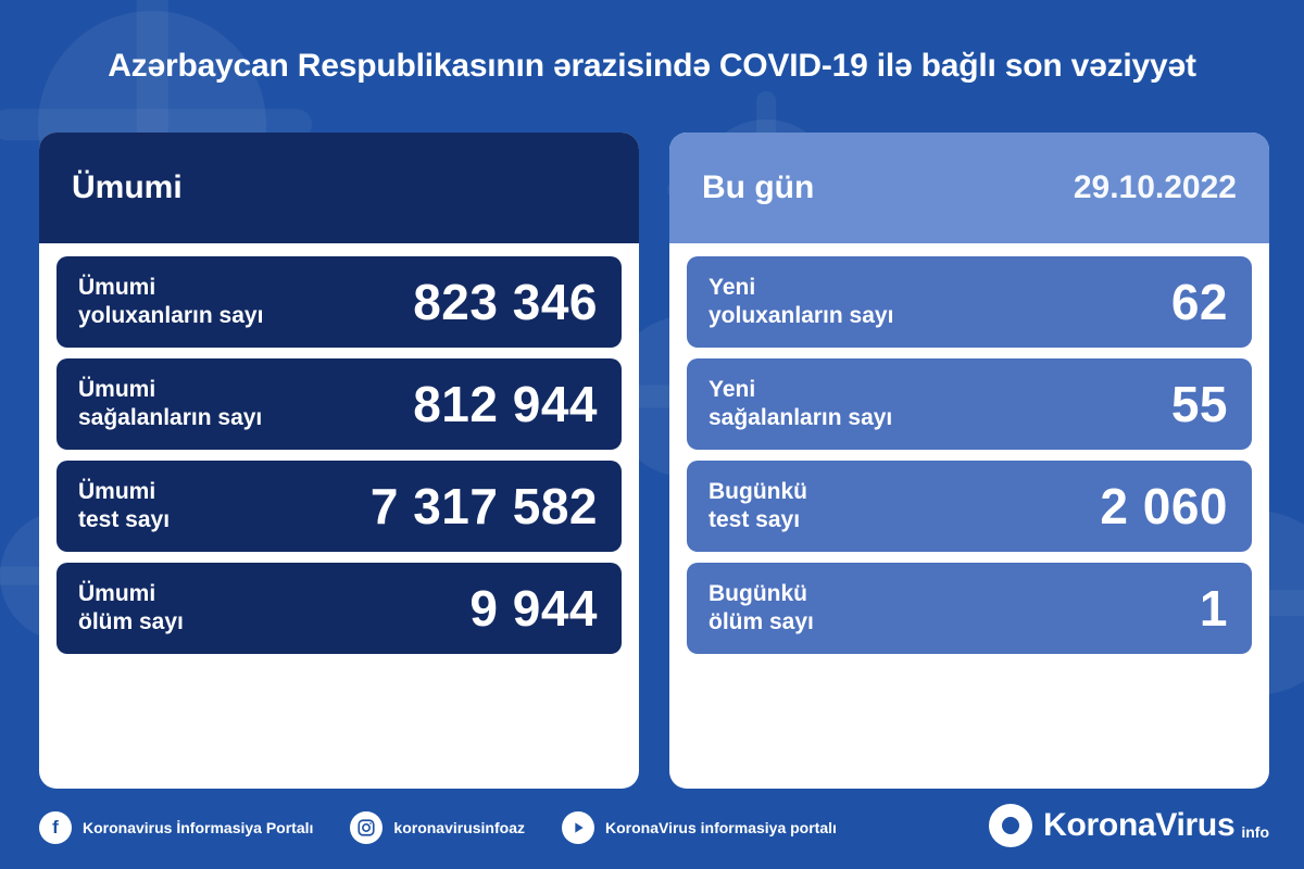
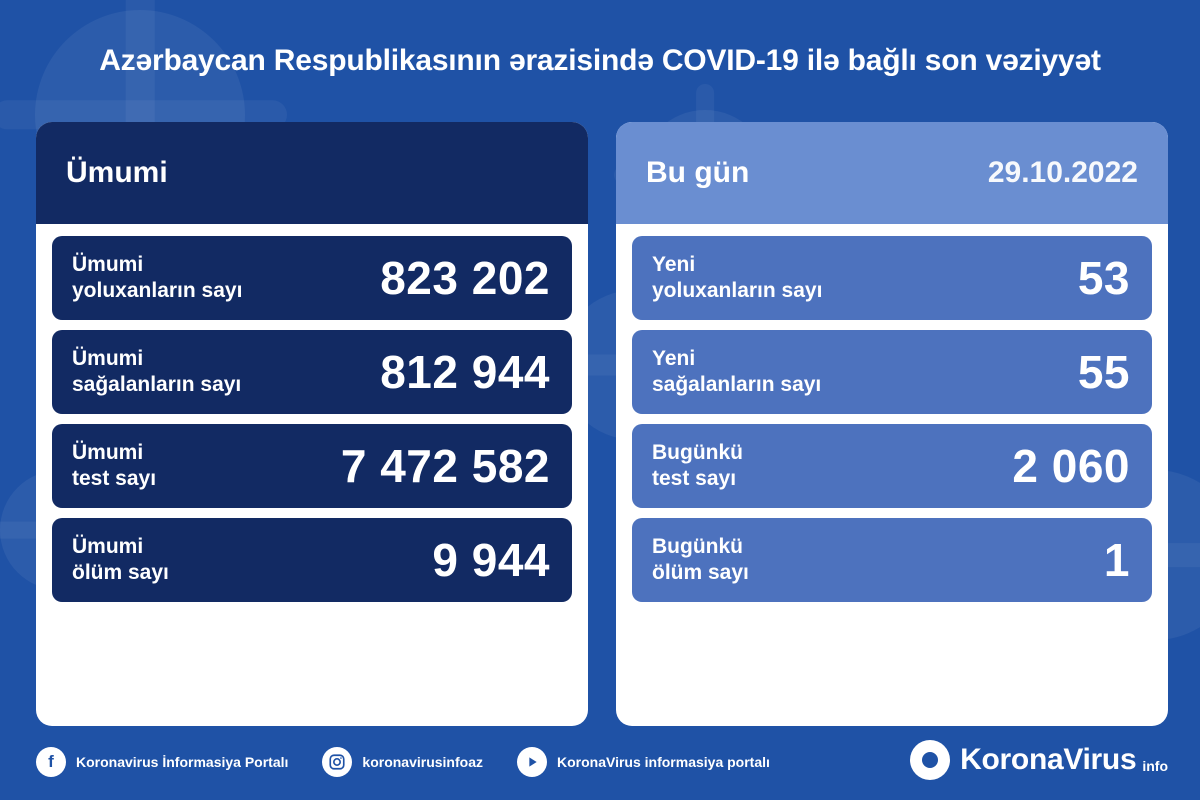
  Azərbaycan Respublikasının ərazisində COVID-19 ilə bağlı son vəziyyət
  Ümumi
  Ümumi
  yoluxanların sayı
- 823 346
+ 823 202
  Ümumi
  sağalanların sayı
  812 944
  Ümumi
  test sayı
- 7 317 582
+ 7 472 582
  Ümumi
  ölüm sayı
  9 944
  Bu gün
  29.10.2022
  Yeni
  yoluxanların sayı
- 62
+ 53
  Yeni
  sağalanların sayı
  55
  Bugünkü
  test sayı
  2 060
  Bugünkü
  ölüm sayı
  1
  f
  Koronavirus İnformasiya Portalı
  koronavirusinfoaz
  KoronaVirus informasiya portalı
  KoronaVirus
  info
